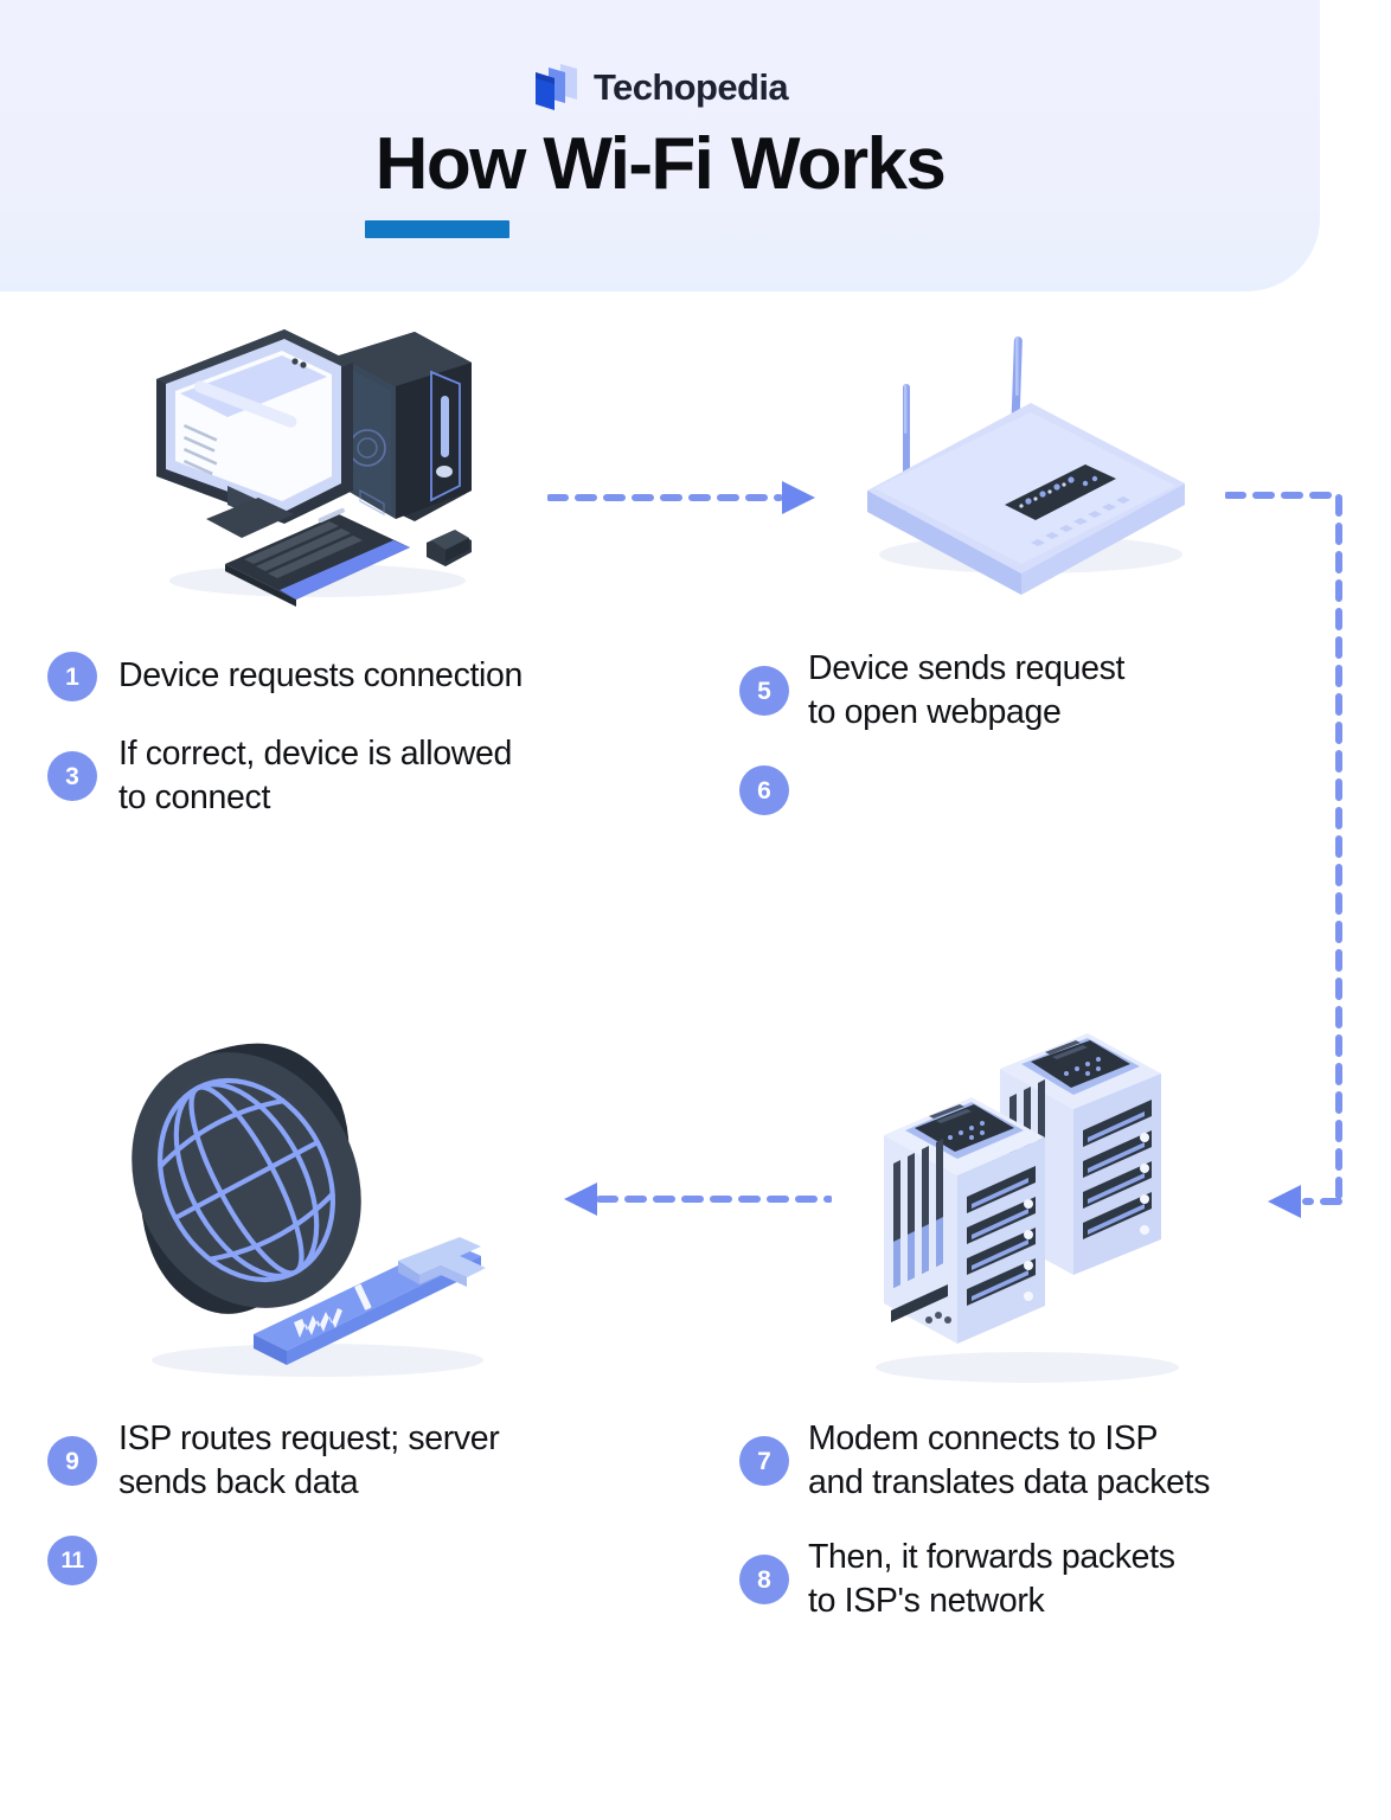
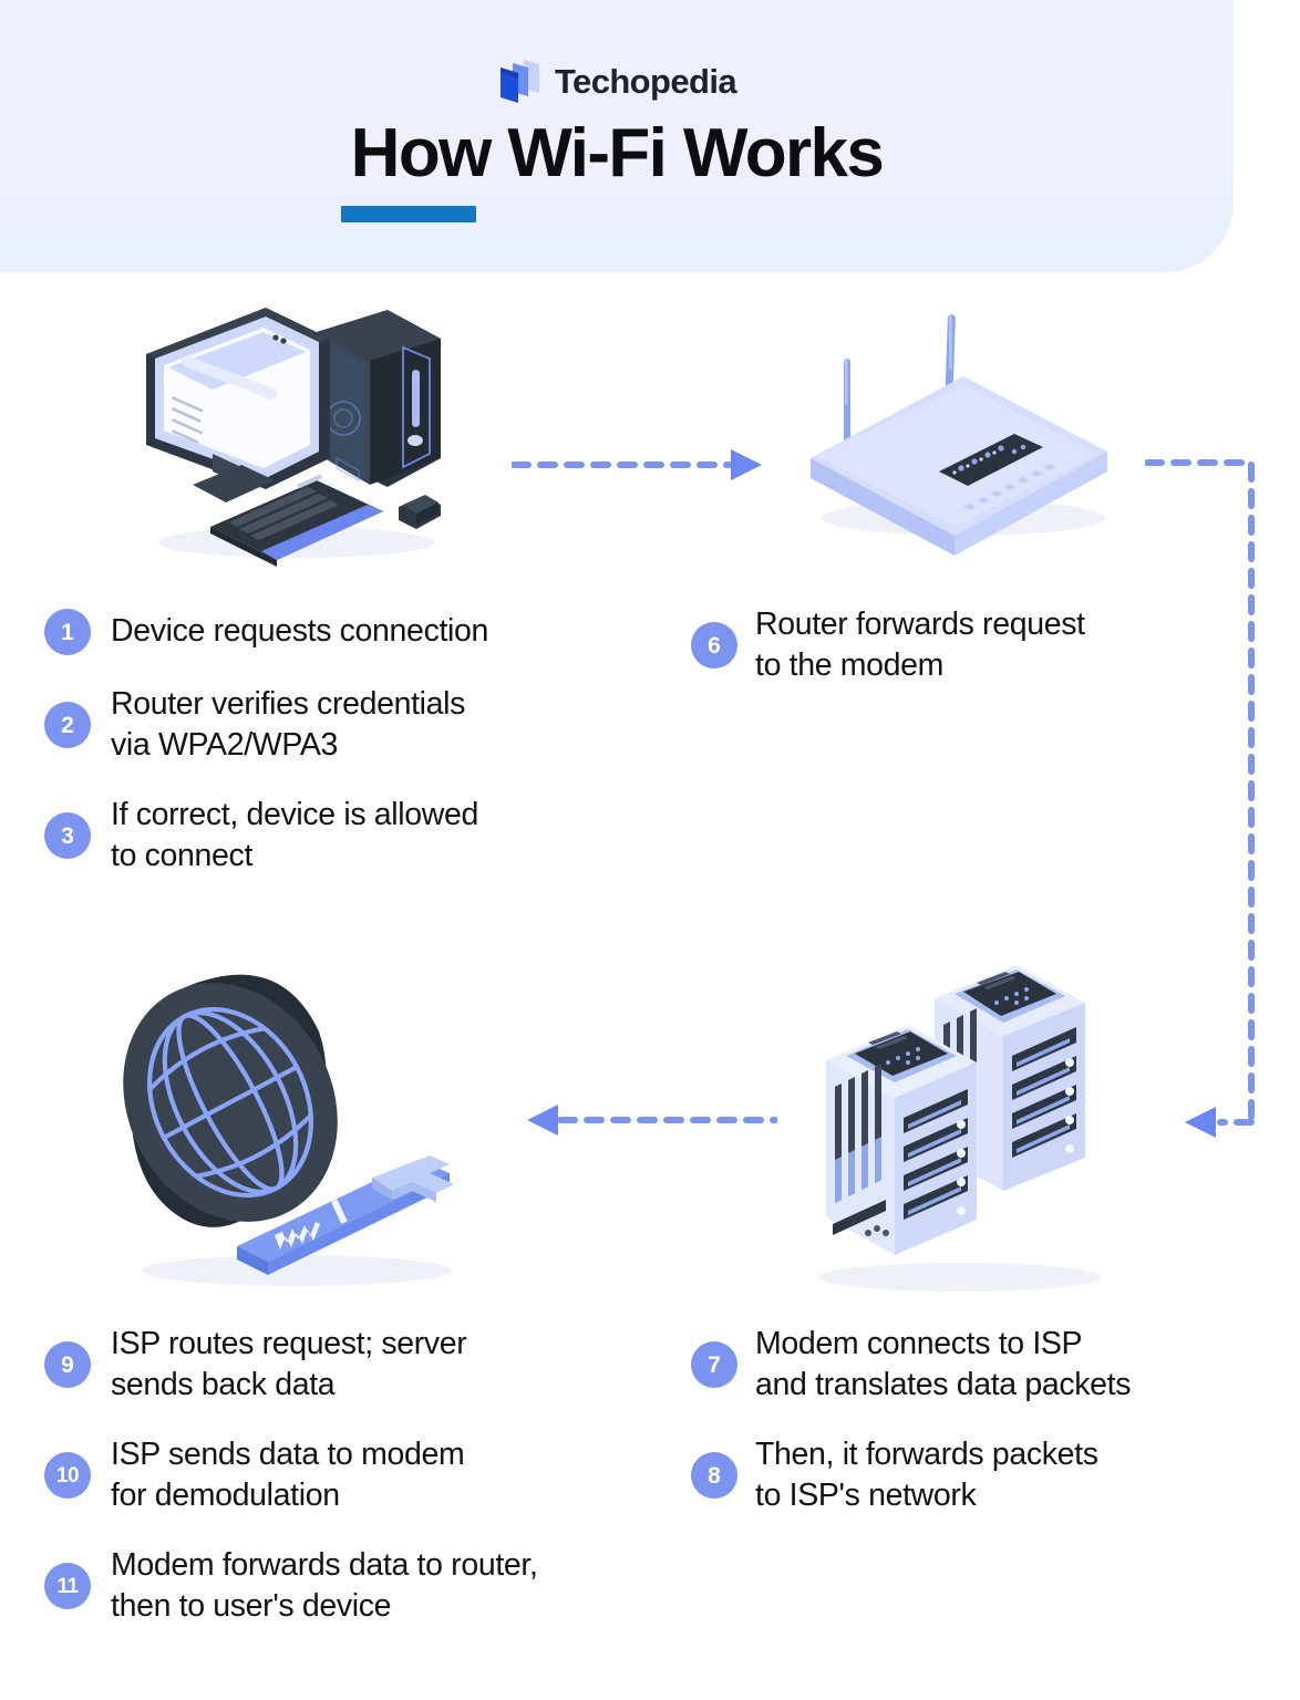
  Techopedia
  How Wi-Fi Works
  1
  Device requests connection
+ 2
+ Router verifies credentials
+ via WPA2/WPA3
  3
  If correct, device is allowed
  to connect
- 5
- Device sends request
- to open webpage
  6
+ Router forwards request
+ to the modem
  9
  ISP routes request; server
  sends back data
+ 10
+ ISP sends data to modem
+ for demodulation
  11
+ Modem forwards data to router,
+ then to user's device
  7
  Modem connects to ISP
  and translates data packets
  8
  Then, it forwards packets
  to ISP's network
